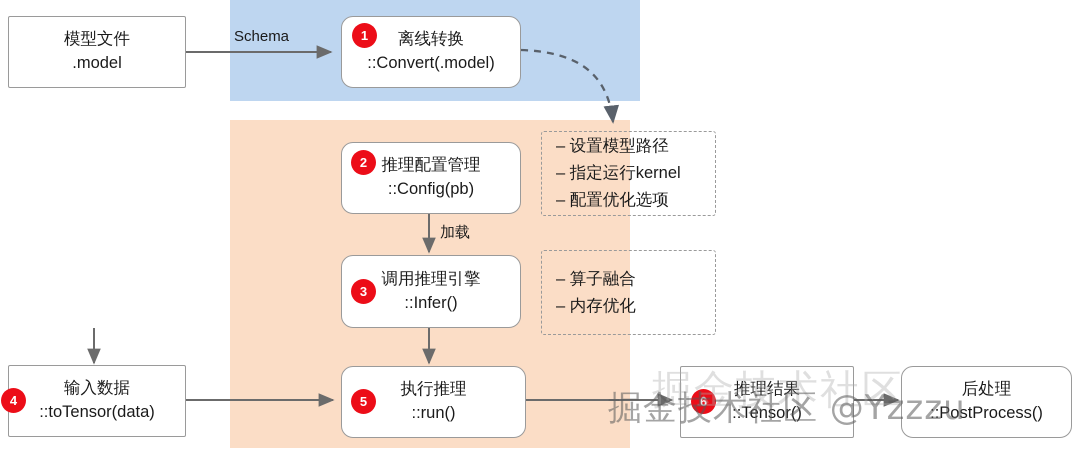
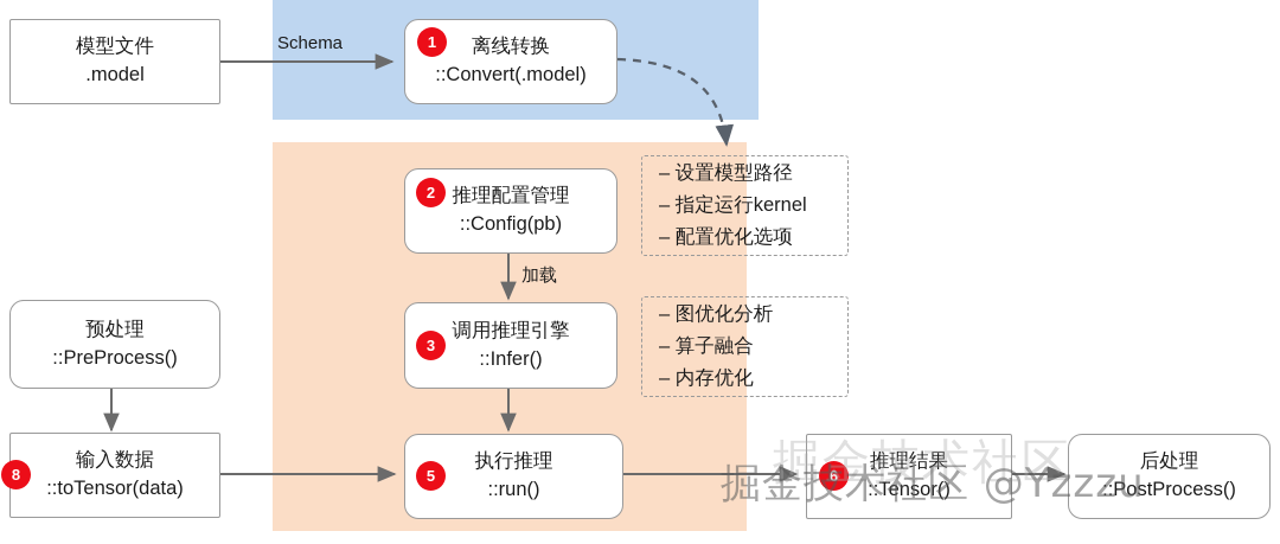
  模型文件
  .model
  离线转换
  ::Convert(.model)
  1
  推理配置管理
  ::Config(pb)
  2
  调用推理引擎
  ::Infer()
  3
+ 预处理
+ ::PreProcess()
  输入数据
  ::toTensor(data)
- 4
+ 8
  执行推理
  ::run()
  5
  推理结果
  ::Tensor()
  6
  后处理
  ::PostProcess()
  – 设置模型路径
  – 指定运行kernel
  – 配置优化选项
+ – 图优化分析
  – 算子融合
  – 内存优化
  Schema
  加载
  掘金技术社区
  掘金技术社区 @Yzzzu
